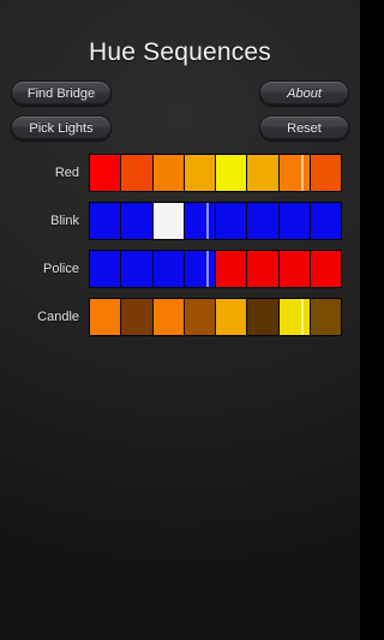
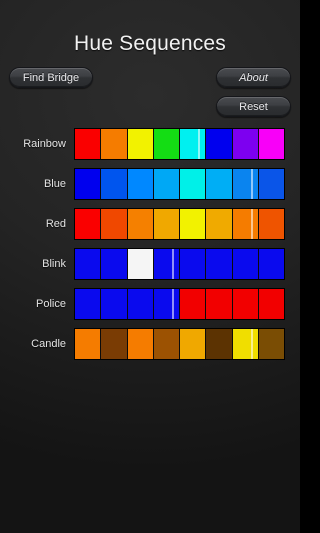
  Hue Sequences
  Find Bridge
- Pick Lights
  About
  Reset
+ Rainbow
+ Blue
  Red
  Blink
  Police
  Candle
